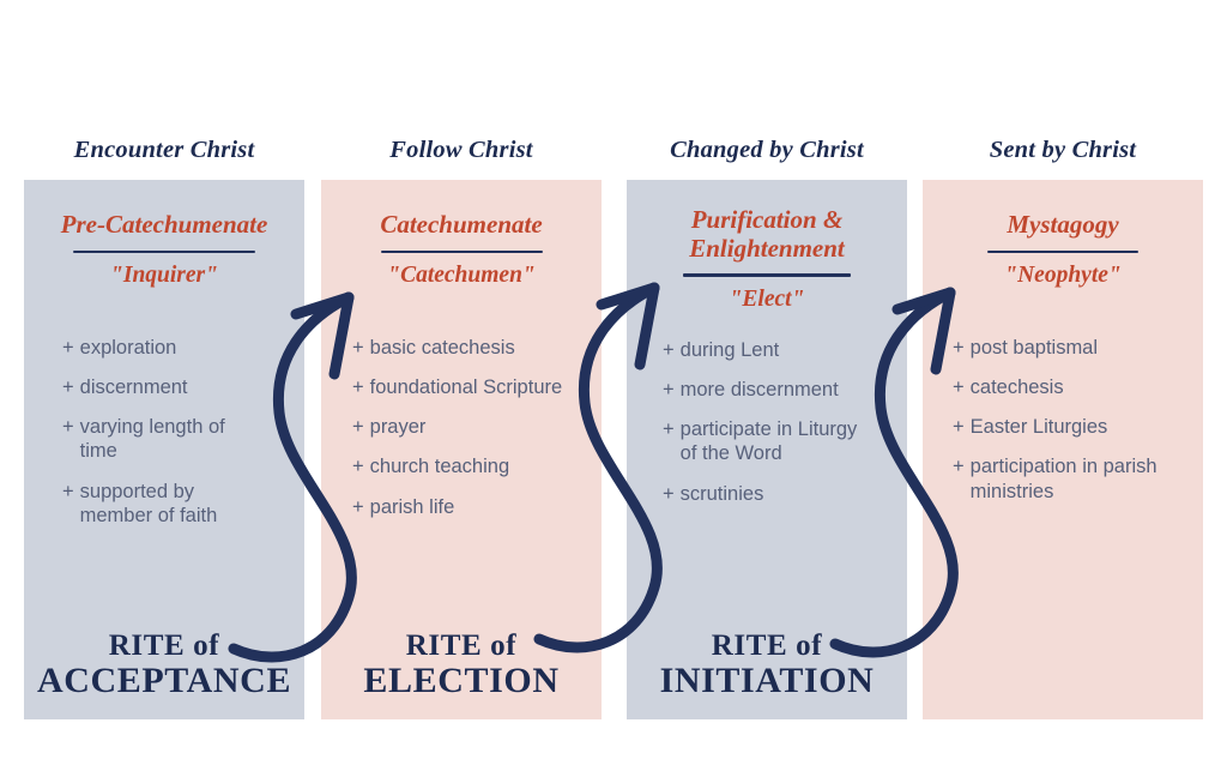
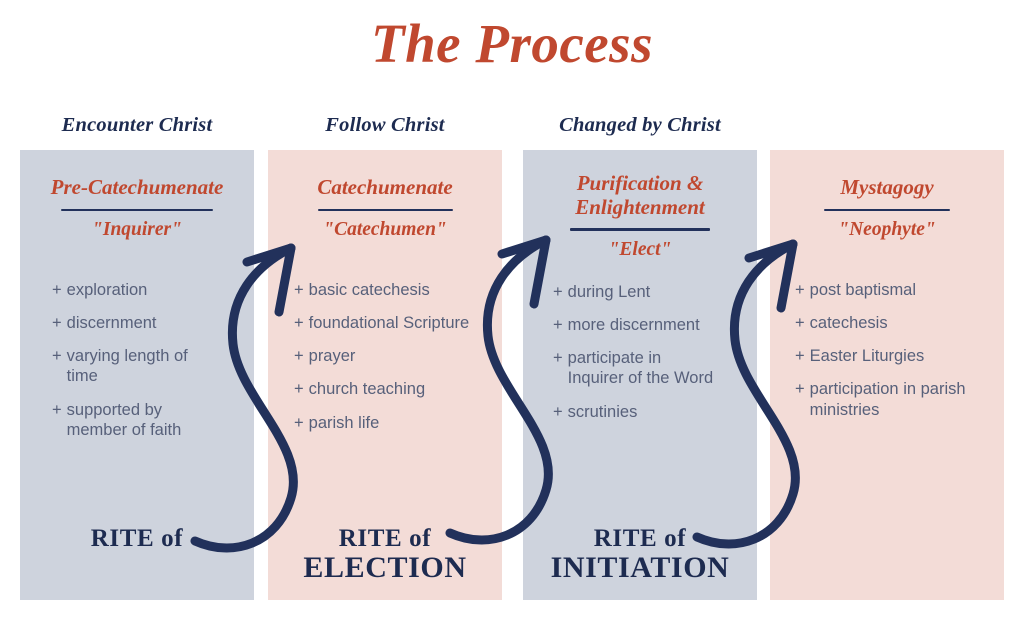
+ The Process
  Encounter Christ
  Pre-Catechumenate
  "Inquirer"
  +
  exploration
  +
  discernment
  +
  varying length of time
  +
  supported by member of faith
  RITE of
- ACCEPTANCE
  Follow Christ
  Catechumenate
  "Catechumen"
  +
  basic catechesis
  +
  foundational Scripture
  +
  prayer
  +
  church teaching
  +
  parish life
  RITE of
  ELECTION
  Changed by Christ
  Purification & Enlightenment
  "Elect"
  +
  during Lent
  +
  more discernment
  +
- participate in Liturgy of the Word
+ participate in Inquirer of the Word
  +
  scrutinies
  RITE of
  INITIATION
- Sent by Christ
  Mystagogy
  "Neophyte"
  +
  post baptismal
  +
  catechesis
  +
  Easter Liturgies
  +
  participation in parish ministries
